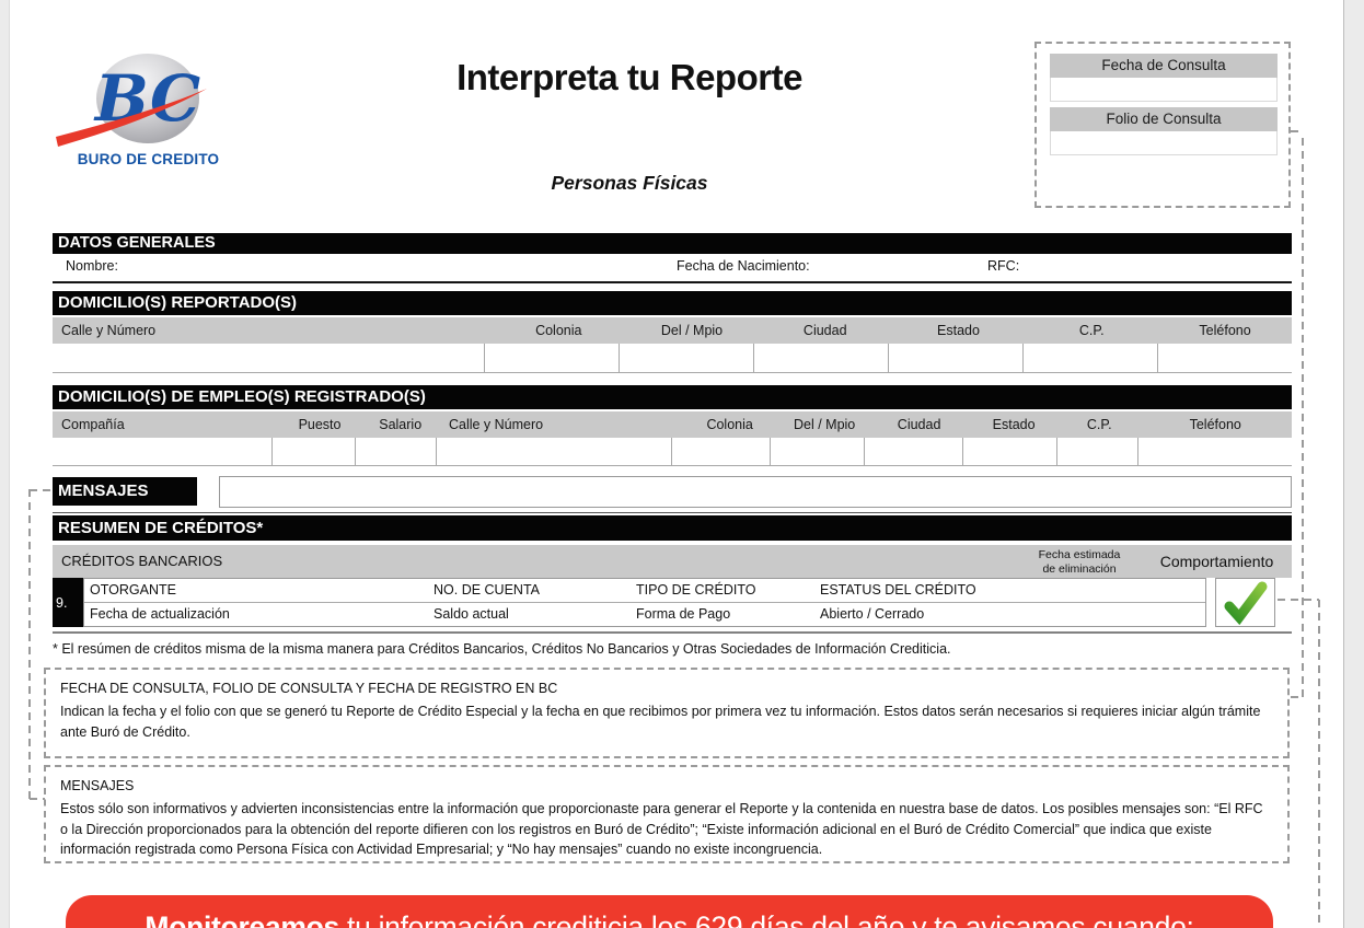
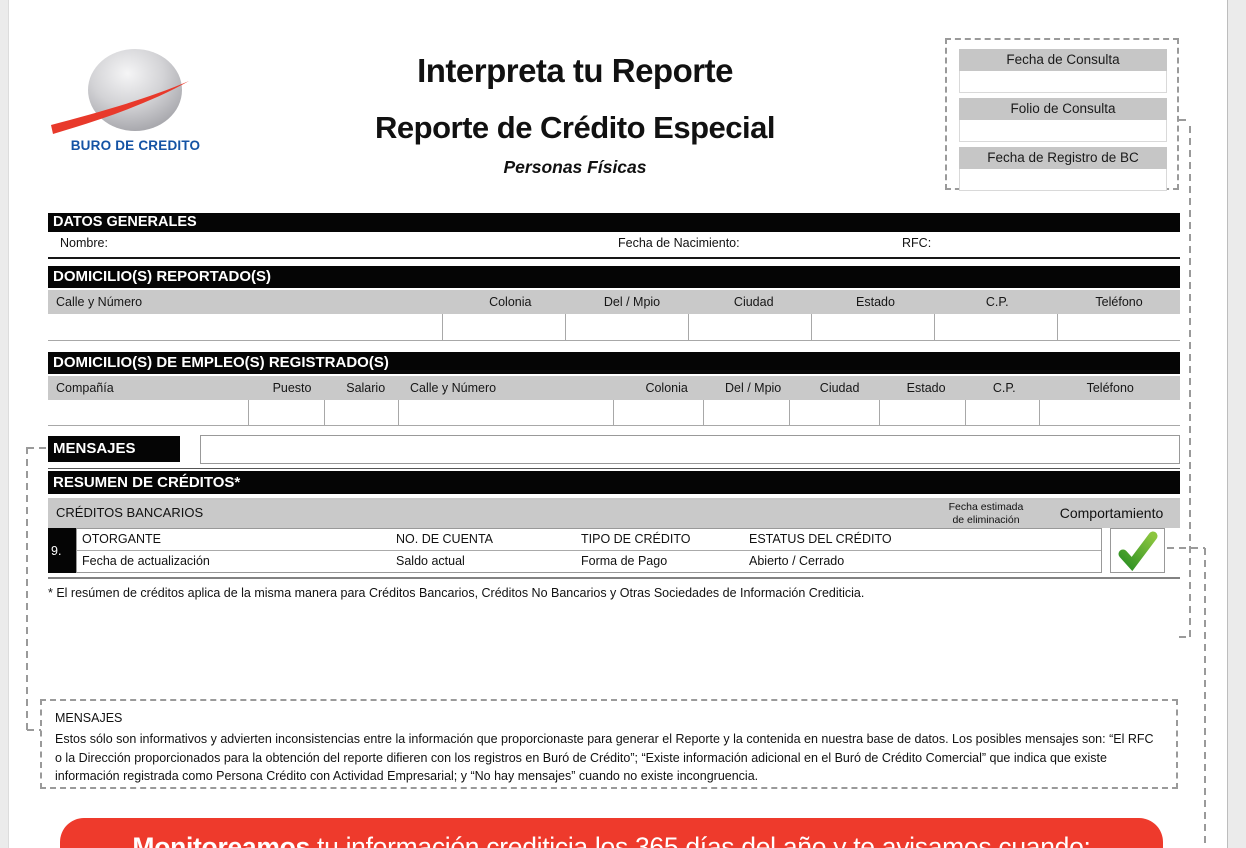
- BC
  BURO DE CREDITO
  Interpreta tu Reporte
+ Reporte de Crédito Especial
  Personas Físicas
  Fecha de Consulta
  Folio de Consulta
+ Fecha de Registro de BC
  DATOS GENERALES
  Nombre:
  Fecha de Nacimiento:
  RFC:
  DOMICILIO(S) REPORTADO(S)
  Calle y Número
  Colonia
  Del / Mpio
  Ciudad
  Estado
  C.P.
  Teléfono
  DOMICILIO(S) DE EMPLEO(S) REGISTRADO(S)
  Compañía
  Puesto
  Salario
  Calle y Número
  Colonia
  Del / Mpio
  Ciudad
  Estado
  C.P.
  Teléfono
  MENSAJES
  RESUMEN DE CRÉDITOS*
  CRÉDITOS BANCARIOS
  Fecha estimada
  de eliminación
  Comportamiento
  9.
  OTORGANTE
  NO. DE CUENTA
  TIPO DE CRÉDITO
  ESTATUS DEL CRÉDITO
  Fecha de actualización
  Saldo actual
  Forma de Pago
  Abierto / Cerrado
- * El resúmen de créditos misma de la misma manera para Créditos Bancarios, Créditos No Bancarios y Otras Sociedades de Información Crediticia.
+ * El resúmen de créditos aplica de la misma manera para Créditos Bancarios, Créditos No Bancarios y Otras Sociedades de Información Crediticia.
- FECHA DE CONSULTA, FOLIO DE CONSULTA Y FECHA DE REGISTRO EN BC
- Indican la fecha y el folio con que se generó tu Reporte de Crédito Especial y la fecha en que recibimos por primera vez tu información. Estos datos serán necesarios si requieres iniciar algún trámite ante Buró de Crédito.
  MENSAJES
- Estos sólo son informativos y advierten inconsistencias entre la información que proporcionaste para generar el Reporte y la contenida en nuestra base de datos. Los posibles mensajes son: “El RFC o la Dirección proporcionados para la obtención del reporte difieren con los registros en Buró de Crédito”; “Existe información adicional en el Buró de Crédito Comercial” que indica que existe información registrada como Persona Física con Actividad Empresarial; y “No hay mensajes” cuando no existe incongruencia.
+ Estos sólo son informativos y advierten inconsistencias entre la información que proporcionaste para generar el Reporte y la contenida en nuestra base de datos. Los posibles mensajes son: “El RFC o la Dirección proporcionados para la obtención del reporte difieren con los registros en Buró de Crédito”; “Existe información adicional en el Buró de Crédito Comercial” que indica que existe información registrada como Persona Crédito con Actividad Empresarial; y “No hay mensajes” cuando no existe incongruencia.
- Monitoreamos tu información crediticia los 629 días del año y te avisamos cuando:
+ Monitoreamos tu información crediticia los 365 días del año y te avisamos cuando:
